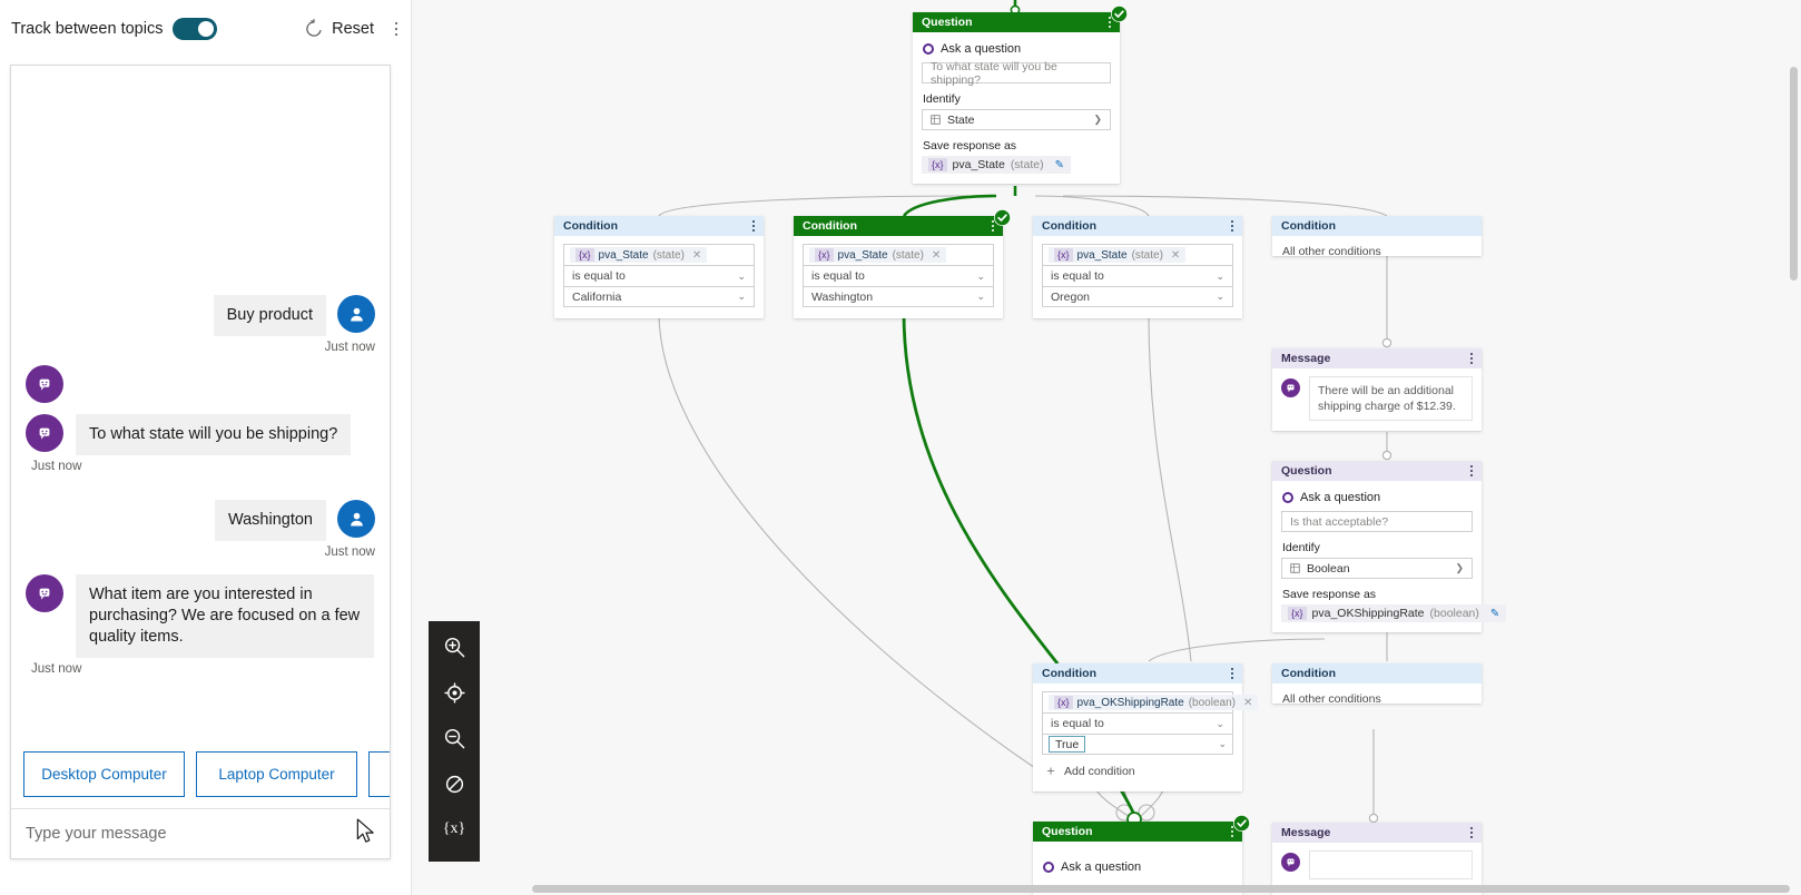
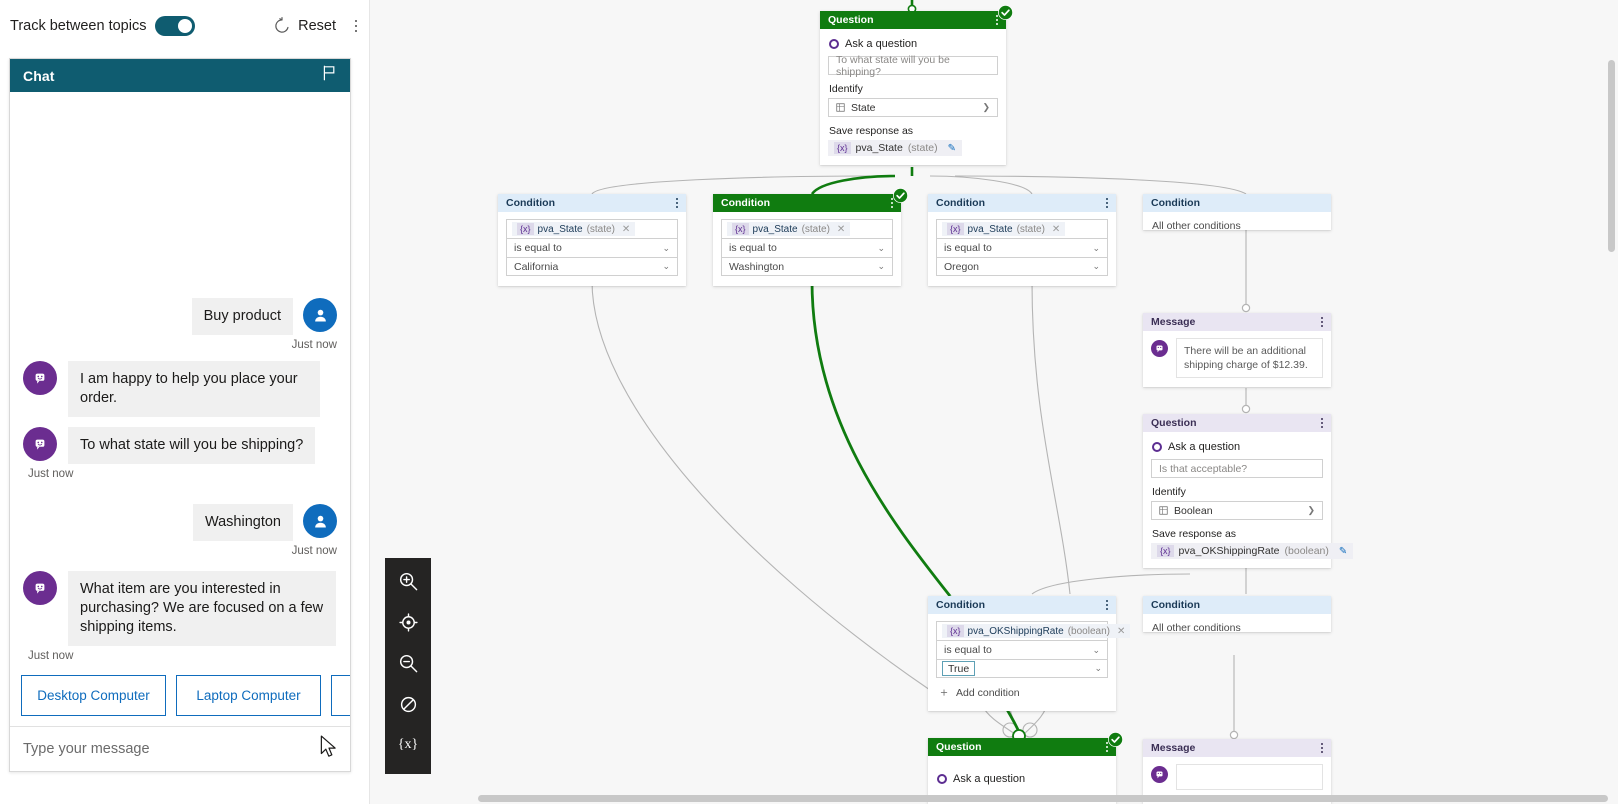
  Track between topics
  Reset
+ Chat
  Buy product
  Just now
+ I am happy to help you place your order.
  To what state will you be shipping?
  Just now
  Washington
  Just now
- What item are you interested in purchasing? We are focused on a few quality items.
+ What item are you interested in purchasing? We are focused on a few shipping items.
  Just now
  Desktop Computer
  Laptop Computer
  Type your message
  Question
  Ask a question
  To what state will you be shipping?
  Identify
  State
  ❯
  Save response as
  {x}
  pva_State
  (state)
  ✎
  Condition
  {x}
  pva_State
  (state)
  ✕
  is equal to
  ⌄
  California
  ⌄
  Condition
  {x}
  pva_State
  (state)
  ✕
  is equal to
  ⌄
  Washington
  ⌄
  Condition
  {x}
  pva_State
  (state)
  ✕
  is equal to
  ⌄
  Oregon
  ⌄
  Condition
  All other conditions
  Message
  There will be an additional shipping charge of $12.39.
  Question
  Ask a question
  Is that acceptable?
  Identify
  Boolean
  ❯
  Save response as
  {x}
  pva_OKShippingRate
  (boolean)
  ✎
  Condition
  {x}
  pva_OKShippingRate
  (boolean)
  ✕
  is equal to
  ⌄
  True
  ⌄
  ＋
  Add condition
  Condition
  All other conditions
  Question
  Ask a question
  Message
  {x}
